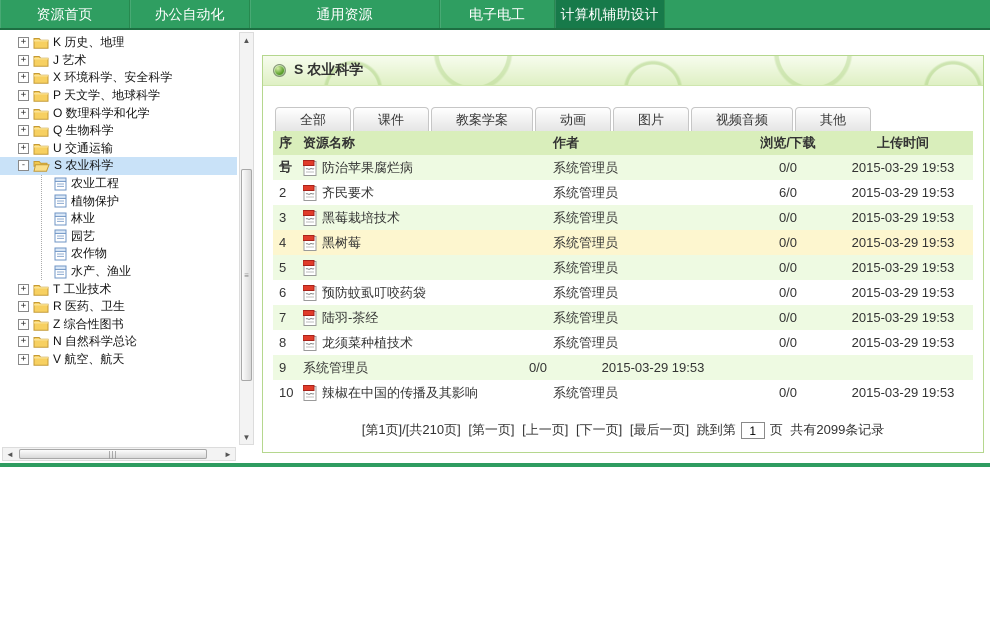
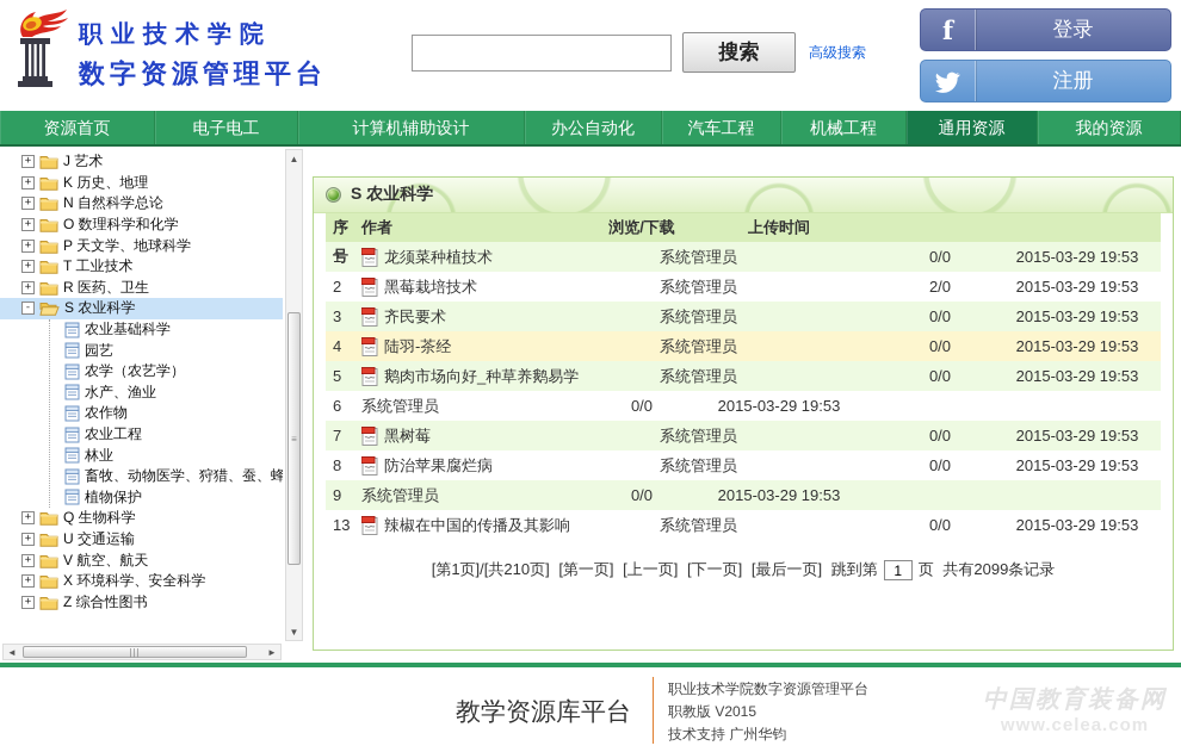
+ 职业技术学院
+ 数字资源管理平台
+ 搜索
+ 高级搜索
+ f
+ 登录
+ 注册
  资源首页
- 办公自动化
+ 电子电工
- 通用资源
+ 计算机辅助设计
- 电子电工
+ 办公自动化
+ 汽车工程
+ 机械工程
- 计算机辅助设计
+ 通用资源
+ 我的资源
  +
- K 历史、地理
+ J 艺术
  +
- J 艺术
+ K 历史、地理
  +
- X 环境科学、安全科学
+ N 自然科学总论
  +
- P 天文学、地球科学
+ O 数理科学和化学
  +
- O 数理科学和化学
+ P 天文学、地球科学
  +
- Q 生物科学
+ T 工业技术
  +
- U 交通运输
+ R 医药、卫生
  -
  S 农业科学
+ 农业基础科学
- 农业工程
+ 园艺
+ 农学（农艺学）
- 植物保护
+ 水产、渔业
- 林业
+ 农作物
- 园艺
+ 农业工程
- 农作物
+ 林业
+ 畜牧、动物医学、狩猎、蚕、蜂
- 水产、渔业
+ 植物保护
  +
- T 工业技术
+ Q 生物科学
  +
- R 医药、卫生
+ U 交通运输
  +
- Z 综合性图书
+ V 航空、航天
  +
- N 自然科学总论
+ X 环境科学、安全科学
  +
- V 航空、航天
+ Z 综合性图书
  ▲
  ≡
  ▼
  ◄
  |||
  ►
  S 农业科学
- 全部
- 课件
- 教案学案
- 动画
- 图片
- 视频音频
- 其他
  序号
- 资源名称
  作者
  浏览/下载
  上传时间
  1
- 防治苹果腐烂病
+ 龙须菜种植技术
  系统管理员
  0/0
  2015-03-29 19:53
  2
- 齐民要术
+ 黑莓栽培技术
  系统管理员
- 6/0
+ 2/0
  2015-03-29 19:53
  3
- 黑莓栽培技术
+ 齐民要术
  系统管理员
  0/0
  2015-03-29 19:53
  4
- 黑树莓
+ 陆羽-茶经
  系统管理员
  0/0
  2015-03-29 19:53
  5
+ 鹅肉市场向好_种草养鹅易学
  系统管理员
  0/0
  2015-03-29 19:53
  6
- 预防蚊虱叮咬药袋
  系统管理员
  0/0
  2015-03-29 19:53
  7
- 陆羽-茶经
+ 黑树莓
  系统管理员
  0/0
  2015-03-29 19:53
  8
- 龙须菜种植技术
+ 防治苹果腐烂病
  系统管理员
  0/0
  2015-03-29 19:53
  9
  系统管理员
  0/0
  2015-03-29 19:53
- 10
+ 13
  辣椒在中国的传播及其影响
  系统管理员
  0/0
  2015-03-29 19:53
  [第1页]/[共210页] [第一页] [上一页] [下一页] [最后一页] 跳到第 1 页 共有2099条记录
+ 教学资源库平台
+ 职业技术学院数字资源管理平台
+ 职教版 V2015
+ 技术支持 广州华钧
+ 中国教育装备网
+ www.celea.com
